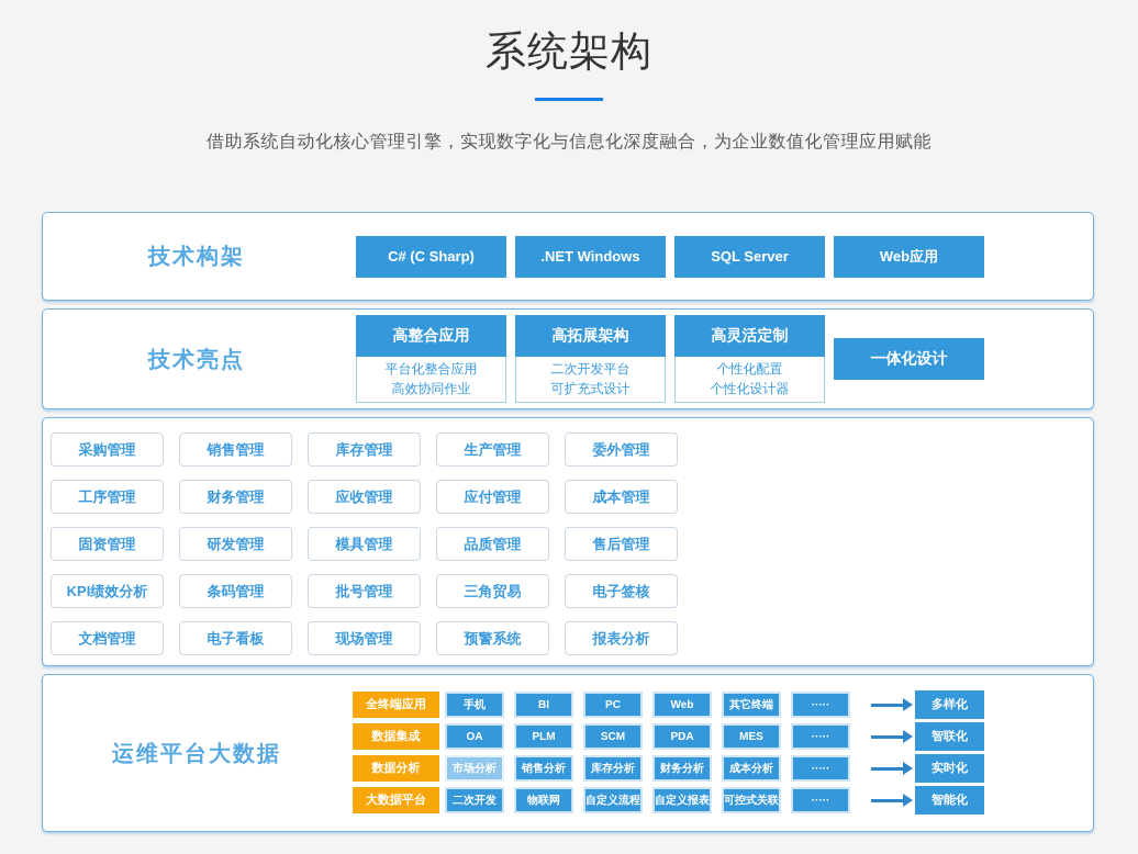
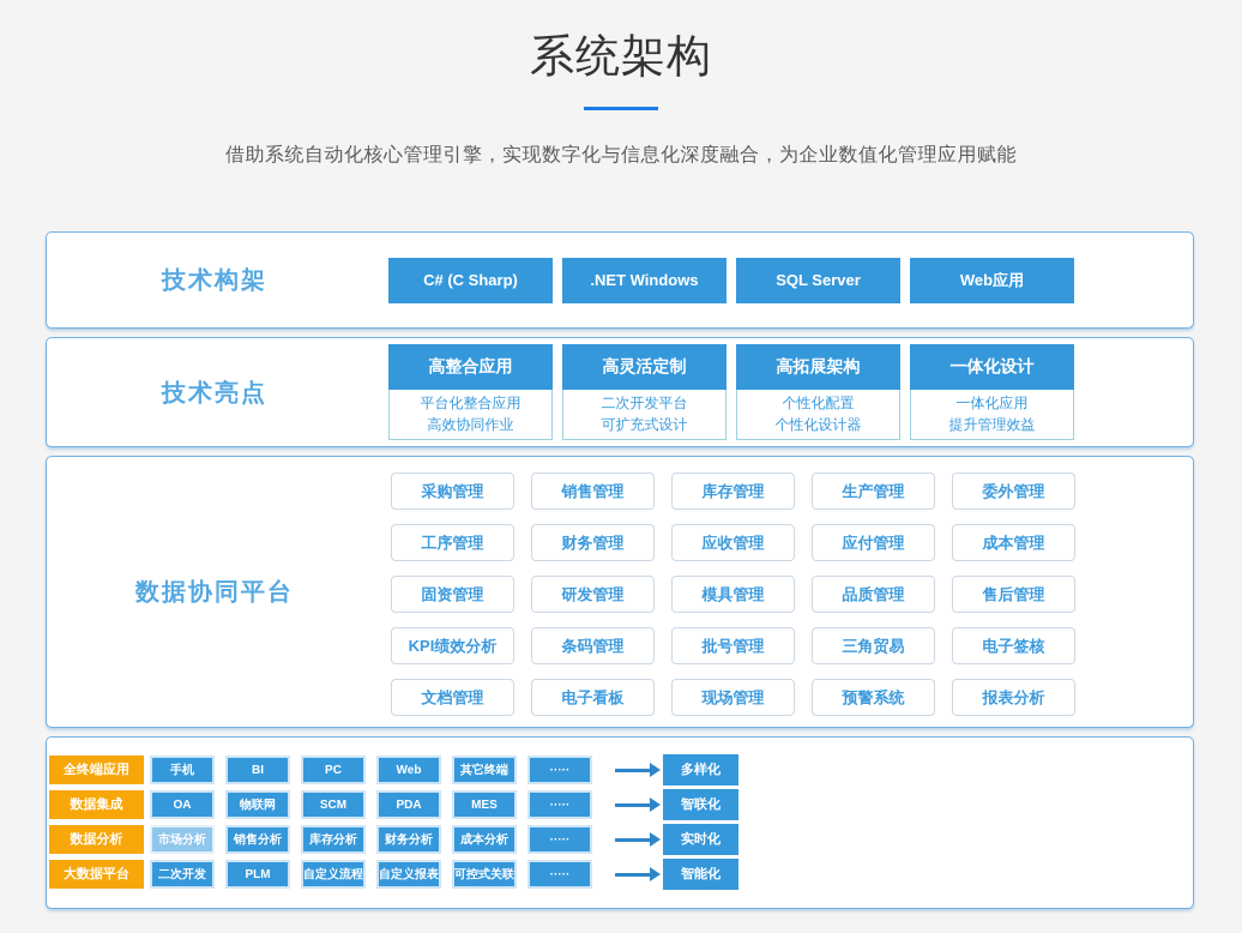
  系统架构
  借助系统自动化核心管理引擎，实现数字化与信息化深度融合，为企业数值化管理应用赋能
  技术构架
  C# (C Sharp)
  .NET Windows
  SQL Server
  Web应用
  技术亮点
  高整合应用
  平台化整合应用
  高效协同作业
- 高拓展架构
+ 高灵活定制
  二次开发平台
  可扩充式设计
- 高灵活定制
+ 高拓展架构
  个性化配置
  个性化设计器
  一体化设计
+ 一体化应用
+ 提升管理效益
+ 数据协同平台
  采购管理
  销售管理
  库存管理
  生产管理
  委外管理
  工序管理
  财务管理
  应收管理
  应付管理
  成本管理
  固资管理
  研发管理
  模具管理
  品质管理
  售后管理
  KPI绩效分析
  条码管理
  批号管理
  三角贸易
  电子签核
  文档管理
  电子看板
  现场管理
  预警系统
  报表分析
- 运维平台大数据
  全终端应用
  手机
  BI
  PC
  Web
  其它终端
  ·····
  多样化
  数据集成
  OA
- PLM
+ 物联网
  SCM
  PDA
  MES
  ·····
  智联化
  数据分析
  市场分析
  销售分析
  库存分析
  财务分析
  成本分析
  ·····
  实时化
  大数据平台
  二次开发
- 物联网
+ PLM
  自定义流程
  自定义报表
  可控式关联
  ·····
  智能化
